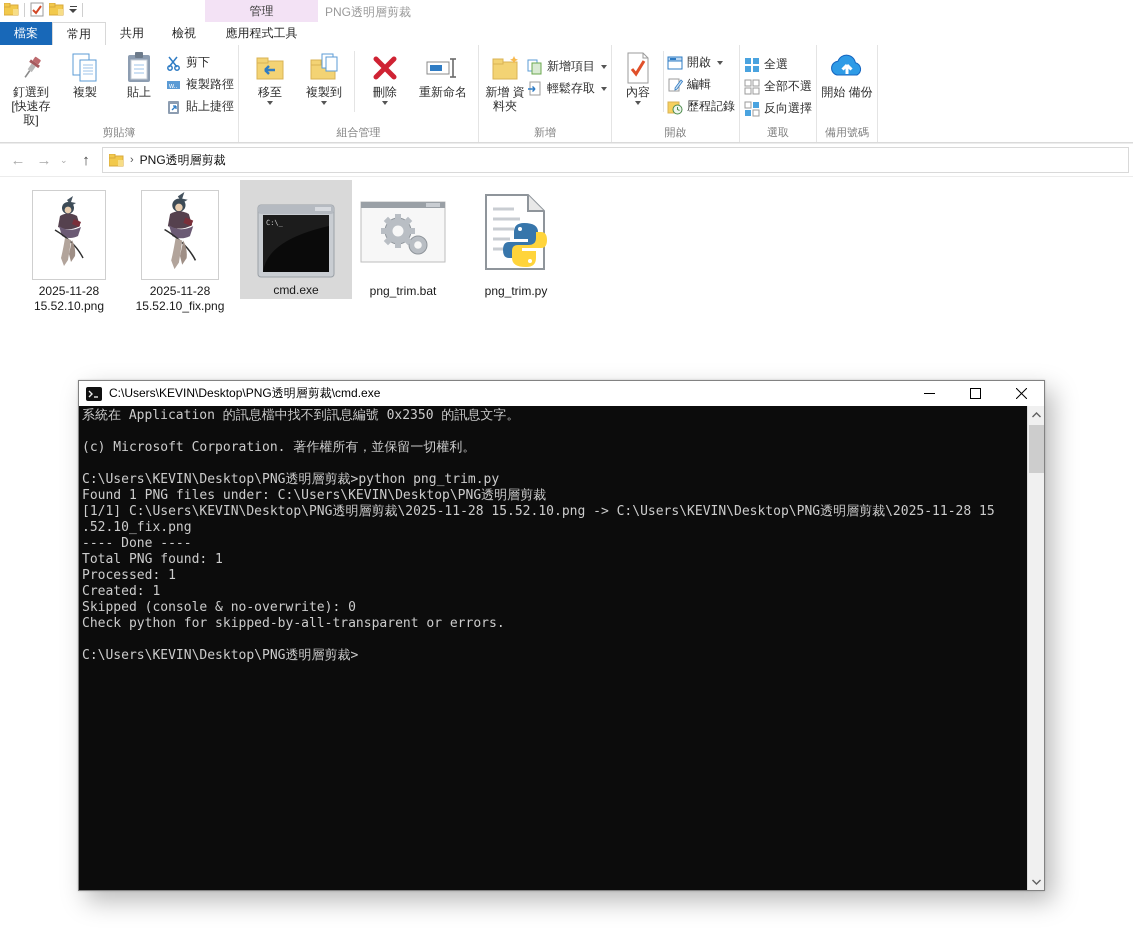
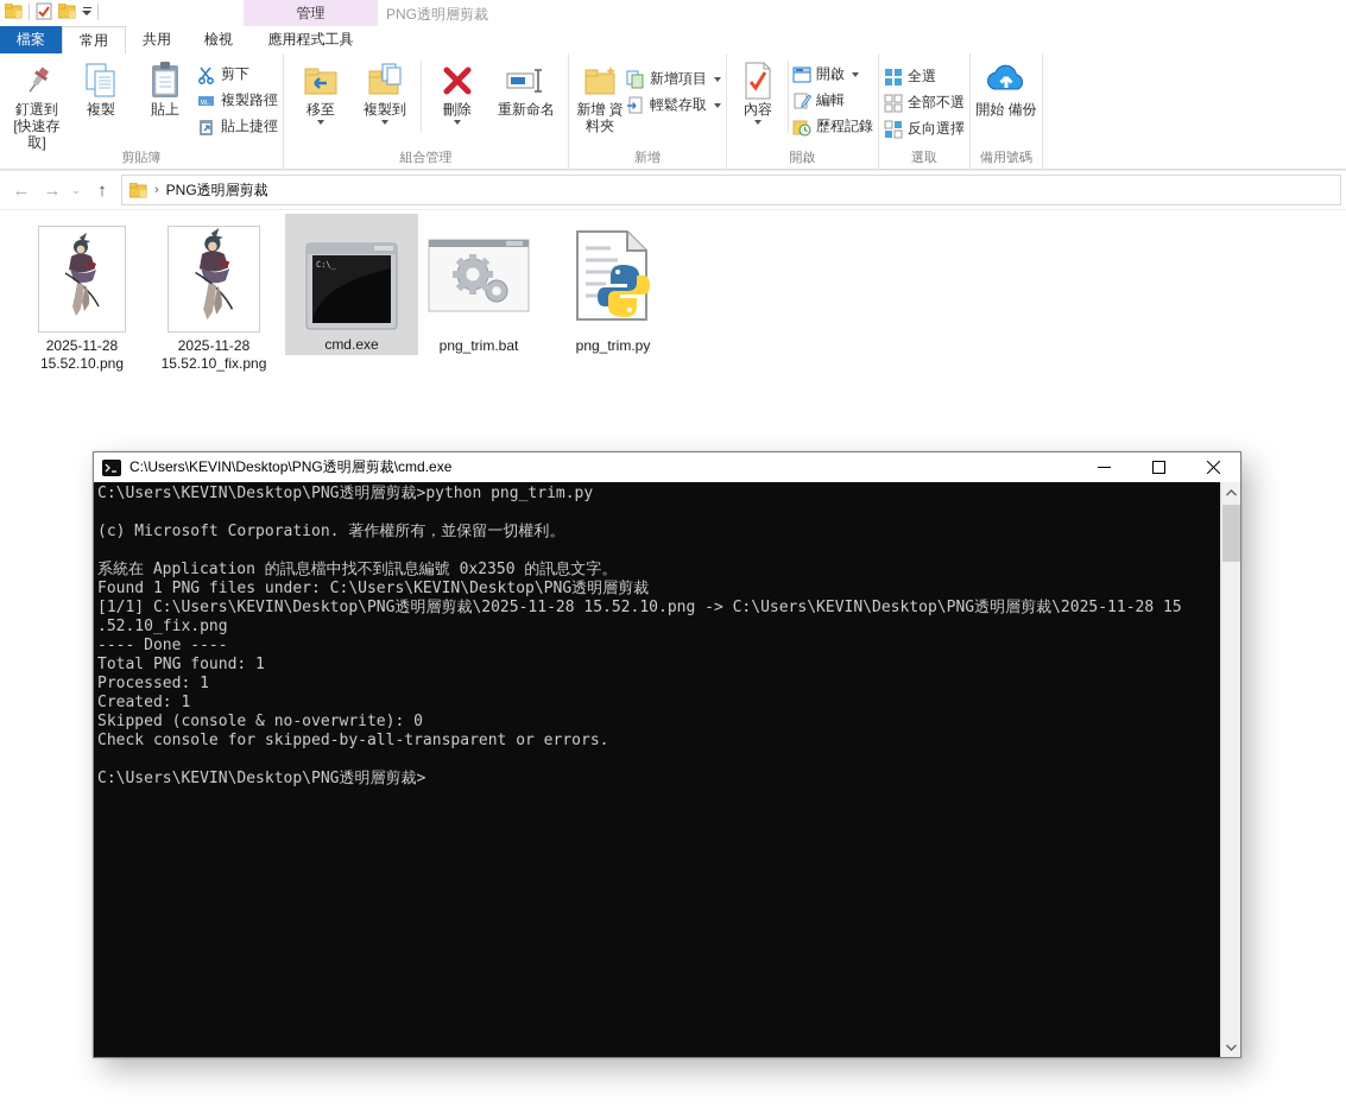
  管理
  PNG透明層剪裁
  檔案
  常用
  共用
  檢視
  應用程式工具
  釘選到 [快速存取]
  複製
  貼上
  剪下
  複製路徑
  貼上捷徑
  剪貼簿
  移至
  複製到
  刪除
  重新命名
  組合管理
  新增 資料夾
  新增項目
  輕鬆存取
  新增
  內容
  開啟
  編輯
  歷程記錄
  開啟
  全選
  全部不選
  反向選擇
  選取
  開始 備份
  備用號碼
  ←
  →
  ⌄
  ↑
  ›
  PNG透明層剪裁
  2025-11-28
  15.52.10.png
  2025-11-28
  15.52.10_fix.png
  C:\_
  cmd.exe
  png_trim.bat
  png_trim.py
  C:\Users\KEVIN\Desktop\PNG透明層剪裁\cmd.exe
- 系統在 Application 的訊息檔中找不到訊息編號 0x2350 的訊息文字。
+ C:\Users\KEVIN\Desktop\PNG透明層剪裁>python png_trim.py
  (c) Microsoft Corporation. 著作權所有，並保留一切權利。
- C:\Users\KEVIN\Desktop\PNG透明層剪裁>python png_trim.py
+ 系統在 Application 的訊息檔中找不到訊息編號 0x2350 的訊息文字。
  Found 1 PNG files under: C:\Users\KEVIN\Desktop\PNG透明層剪裁
  [1/1] C:\Users\KEVIN\Desktop\PNG透明層剪裁\2025-11-28 15.52.10.png -> C:\Users\KEVIN\Desktop\PNG透明層剪裁\2025-11-28 15
  .52.10_fix.png
  ---- Done ----
  Total PNG found: 1
  Processed: 1
  Created: 1
  Skipped (console & no-overwrite): 0
- Check python for skipped-by-all-transparent or errors.
+ Check console for skipped-by-all-transparent or errors.
  C:\Users\KEVIN\Desktop\PNG透明層剪裁>
